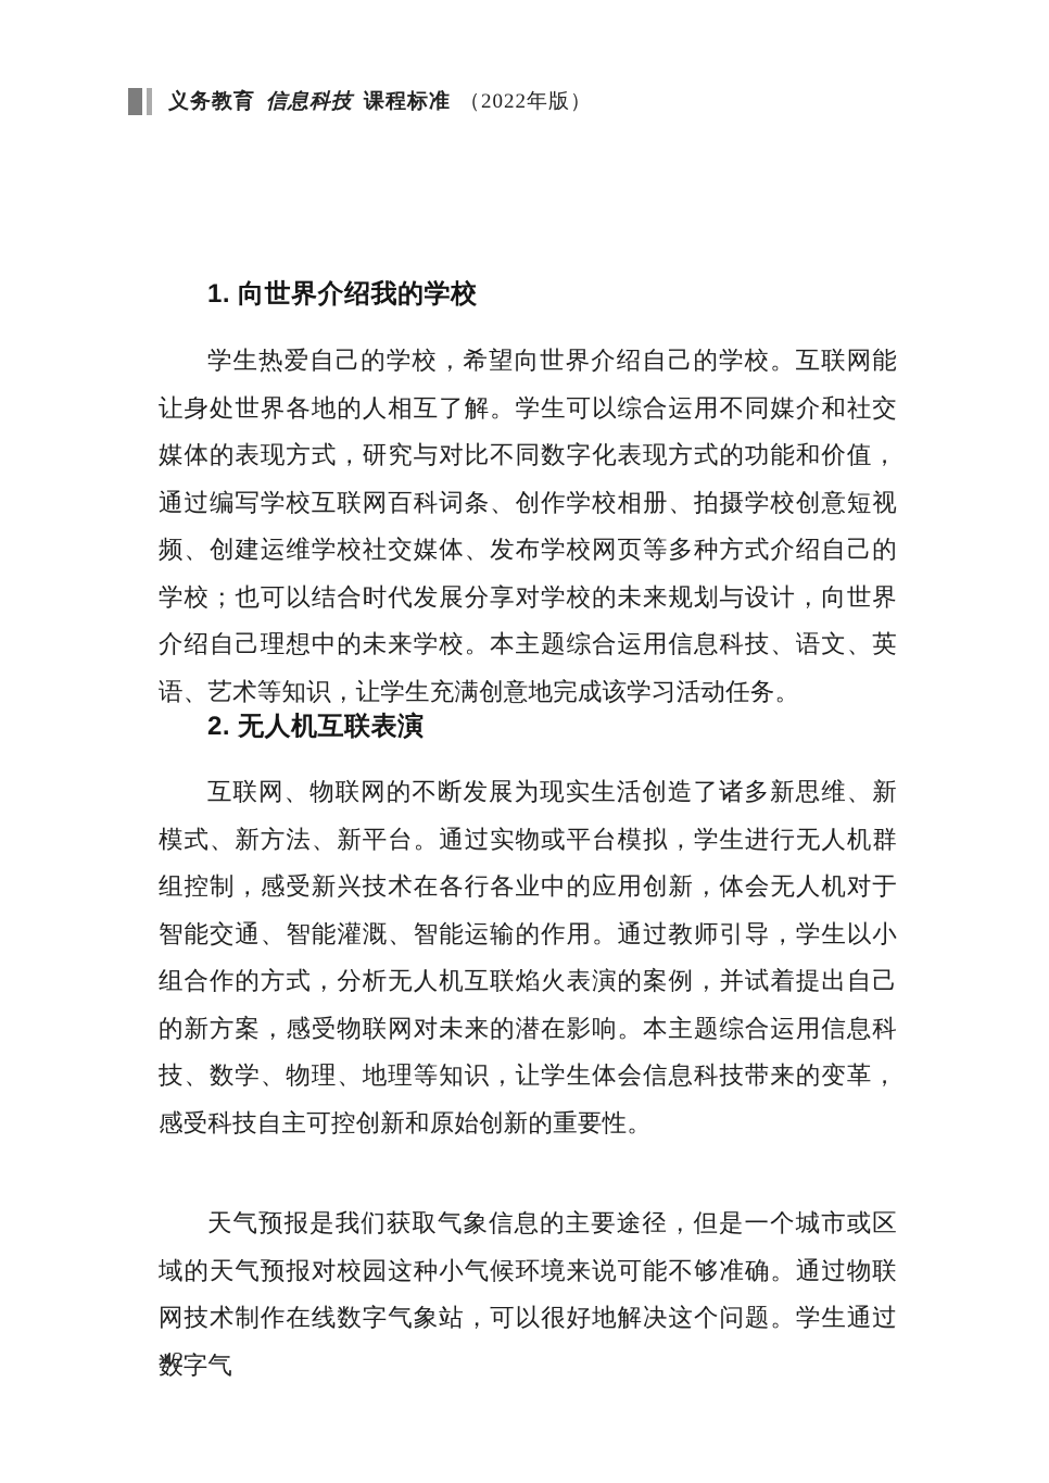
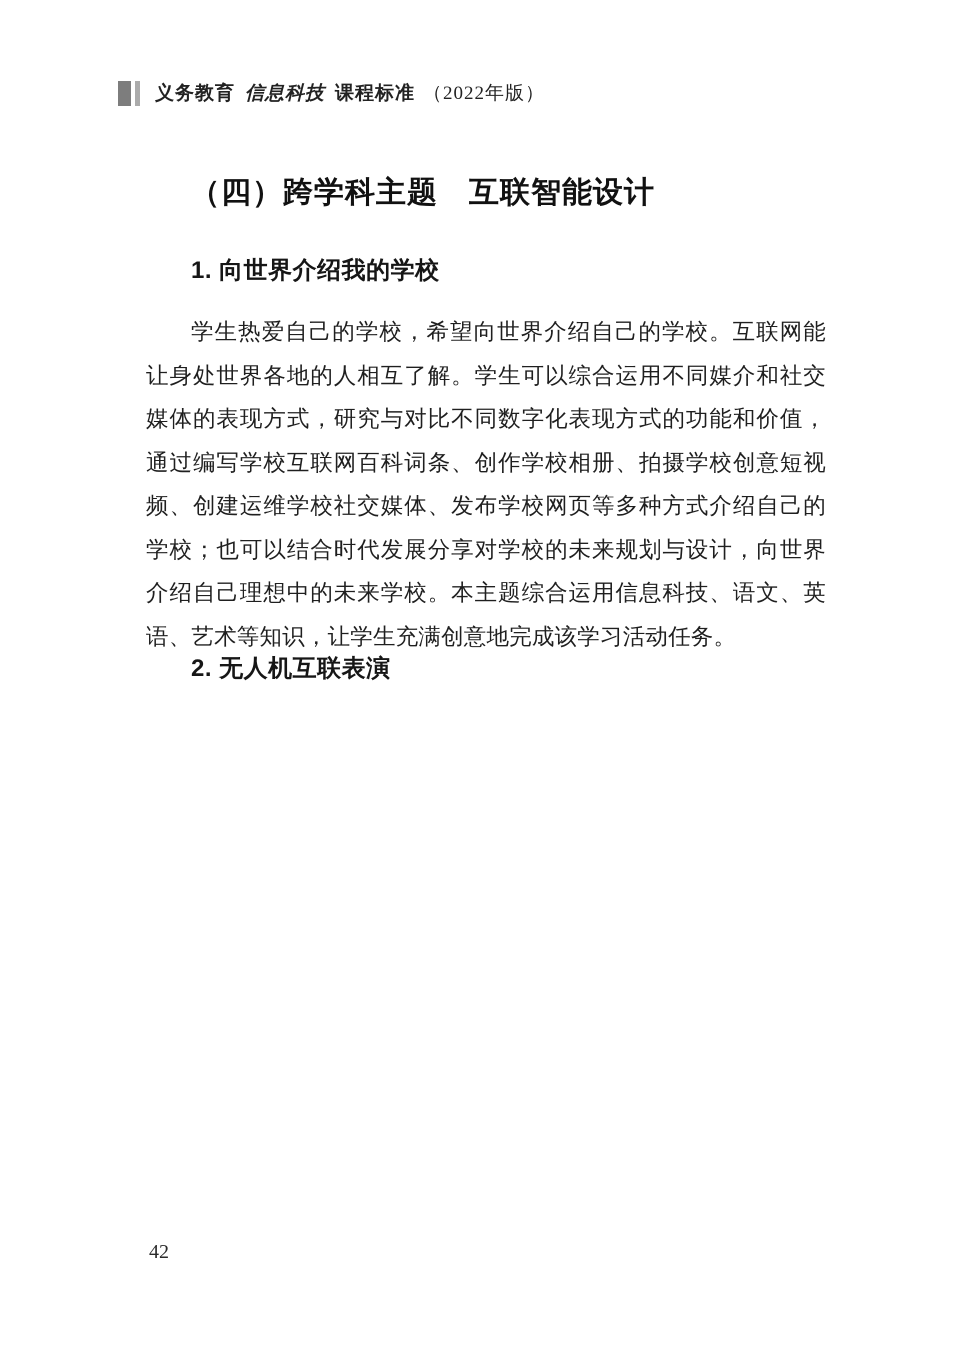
  义务教育
  信息科技
  课程标准
  （2022年版）
+ （四）跨学科主题 互联智能设计
  1. 向世界介绍我的学校
  学生热爱自己的学校，希望向世界介绍自己的学校。互联网能让身处世界各地的人相互了解。学生可以综合运用不同媒介和社交媒体的表现方式，研究与对比不同数字化表现方式的功能和价值，通过编写学校互联网百科词条、创作学校相册、拍摄学校创意短视频、创建运维学校社交媒体、发布学校网页等多种方式介绍自己的学校；也可以结合时代发展分享对学校的未来规划与设计，向世界介绍自己理想中的未来学校。本主题综合运用信息科技、语文、英语、艺术等知识，让学生充满创意地完成该学习活动任务。
  2. 无人机互联表演
- 互联网、物联网的不断发展为现实生活创造了诸多新思维、新模式、新方法、新平台。通过实物或平台模拟，学生进行无人机群组控制，感受新兴技术在各行各业中的应用创新，体会无人机对于智能交通、智能灌溉、智能运输的作用。通过教师引导，学生以小组合作的方式，分析无人机互联焰火表演的案例，并试着提出自己的新方案，感受物联网对未来的潜在影响。本主题综合运用信息科技、数学、物理、地理等知识，让学生体会信息科技带来的变革，感受科技自主可控创新和原始创新的重要性。
- 天气预报是我们获取气象信息的主要途径，但是一个城市或区域的天气预报对校园这种小气候环境来说可能不够准确。通过物联网技术制作在线数字气象站，可以很好地解决这个问题。学生通过数字气
  42
